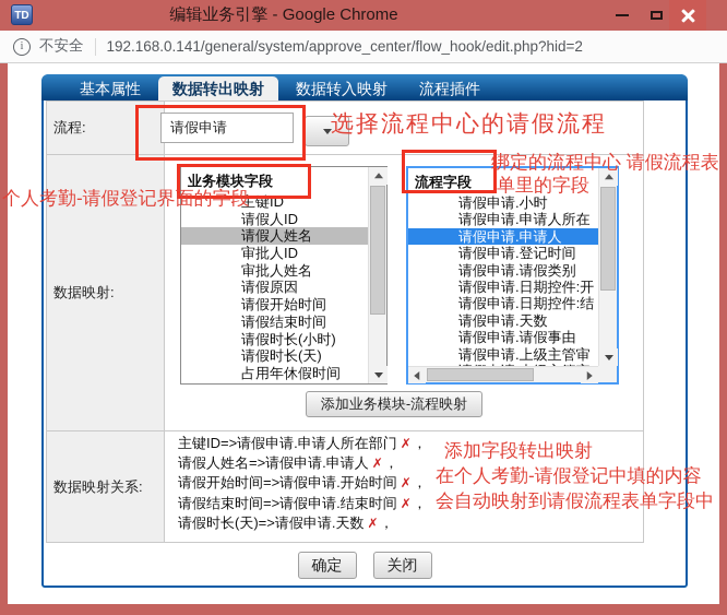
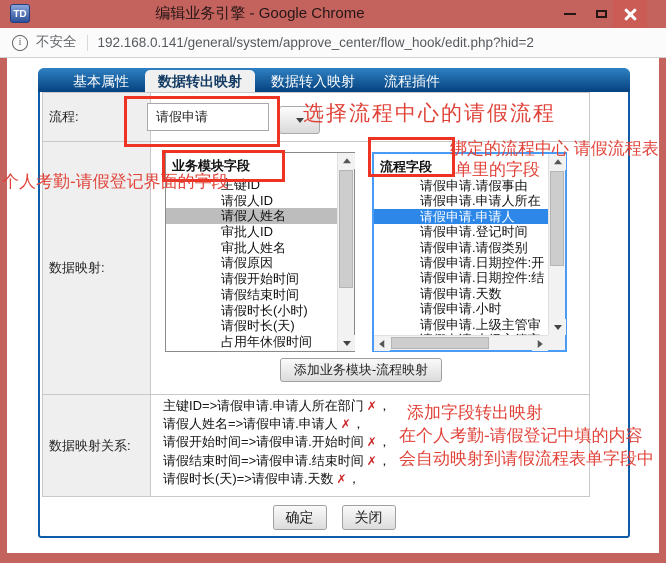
  TD
  编辑业务引擎 - Google Chrome
  i
  不安全
  192.168.0.141/general/system/approve_center/flow_hook/edit.php?hid=2
  基本属性
  数据转出映射
  数据转入映射
  流程插件
  流程:
  数据映射:
  数据映射关系:
  请假申请
  业务模块字段
  主键ID
  请假人ID
  请假人姓名
  审批人ID
  审批人姓名
  请假原因
  请假开始时间
  请假结束时间
  请假时长(小时)
  请假时长(天)
  占用年休假时间
  流程字段
- 请假申请.小时
+ 请假申请.请假事由
  请假申请.申请人所在
  请假申请.申请人
  请假申请.登记时间
  请假申请.请假类别
  请假申请.日期控件:开
  请假申请.日期控件:结
  请假申请.天数
- 请假申请.请假事由
+ 请假申请.小时
  请假申请.上级主管审
  添加业务模块-流程映射
  主键ID=>请假申请.申请人所在部门 ✗，
  请假人姓名=>请假申请.申请人 ✗，
  请假开始时间=>请假申请.开始时间 ✗，
  请假结束时间=>请假申请.结束时间 ✗，
  请假时长(天)=>请假申请.天数 ✗，
  确定
  关闭
  选择流程中心的请假流程
  个人考勤-请假登记界面的字段
  绑定的流程中心 请假流程表
  单里的字段
  添加字段转出映射
  在个人考勤-请假登记中填的内容
  会自动映射到请假流程表单字段中
